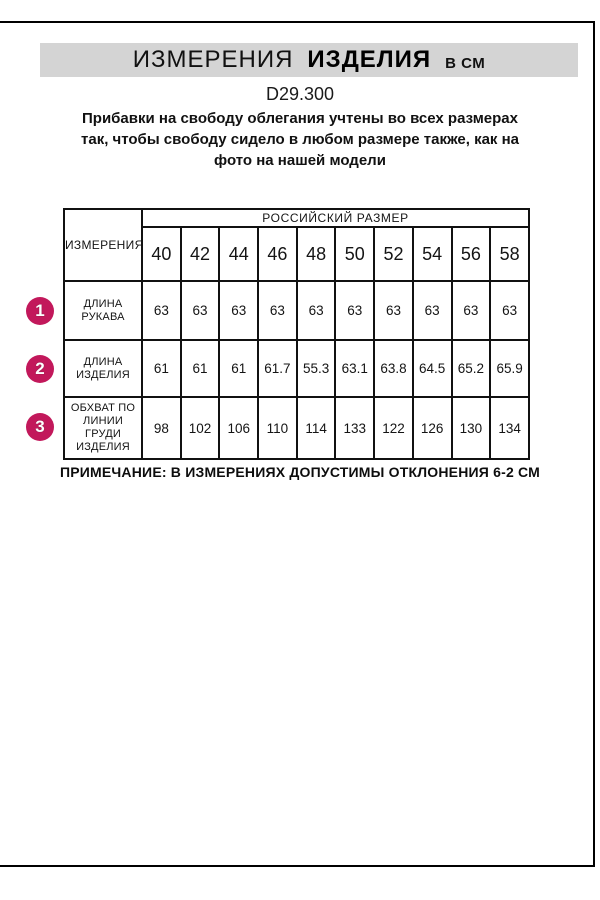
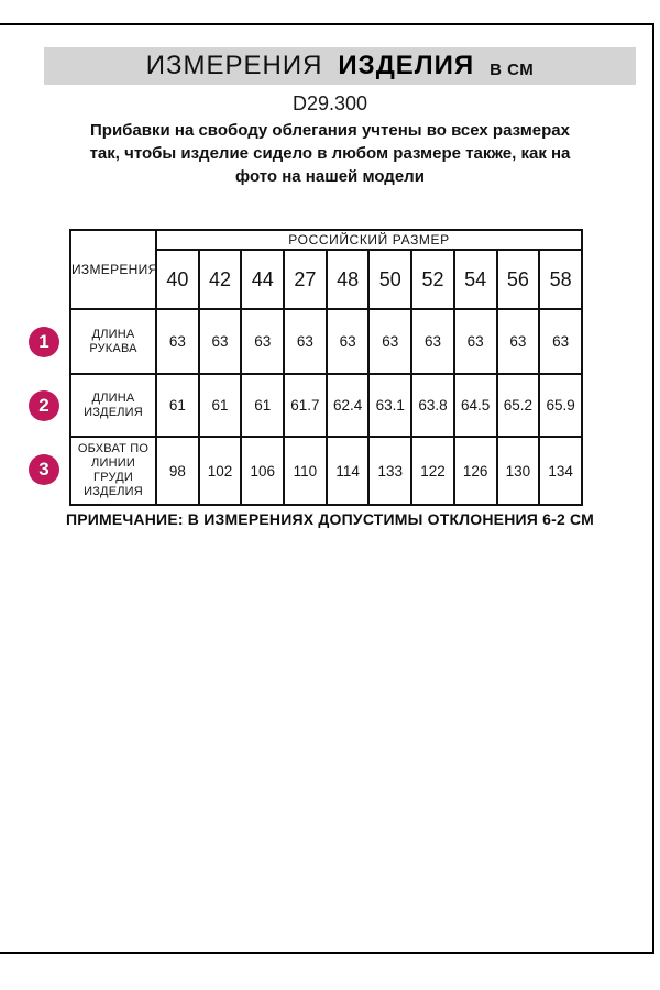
  ИЗМЕРЕНИЯ
  ИЗДЕЛИЯ
  В СМ
  D29.300
- Прибавки на свободу облегания учтены во всех размерах так, чтобы свободу сидело в любом размере также, как на фото на нашей модели
+ Прибавки на свободу облегания учтены во всех размерах так, чтобы изделие сидело в любом размере также, как на фото на нашей модели
  ИЗМЕРЕНИЯ	РОССИЙСКИЙ РАЗМЕР
- 40	42	44	46	48	50	52	54	56	58
+ 40	42	44	27	48	50	52	54	56	58
  ДЛИНА РУКАВА	63	63	63	63	63	63	63	63	63	63
- ДЛИНА ИЗДЕЛИЯ	61	61	61	61.7	55.3	63.1	63.8	64.5	65.2	65.9
+ ДЛИНА ИЗДЕЛИЯ	61	61	61	61.7	62.4	63.1	63.8	64.5	65.2	65.9
  ОБХВАТ ПО ЛИНИИ ГРУДИ ИЗДЕЛИЯ	98	102	106	110	114	133	122	126	130	134
  1
  2
  3
  ПРИМЕЧАНИЕ: В ИЗМЕРЕНИЯХ ДОПУСТИМЫ ОТКЛОНЕНИЯ 6-2 СМ
